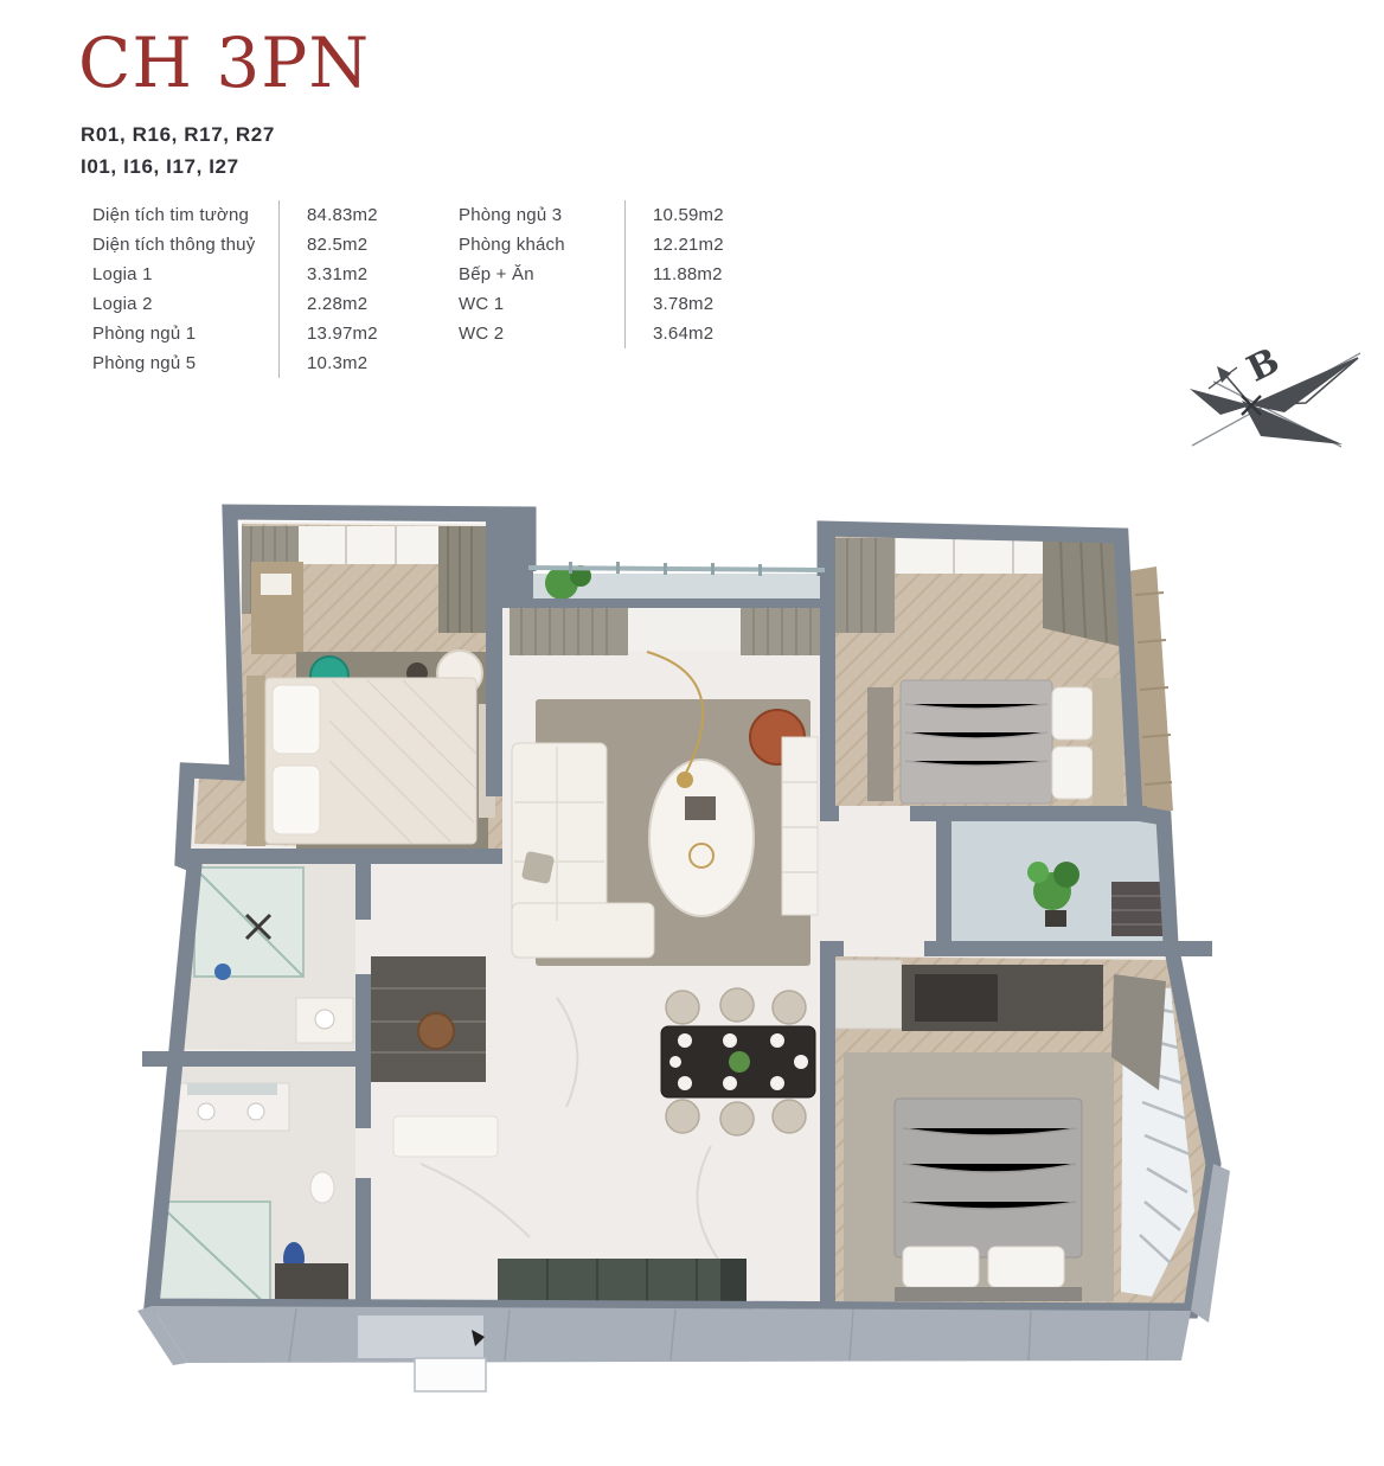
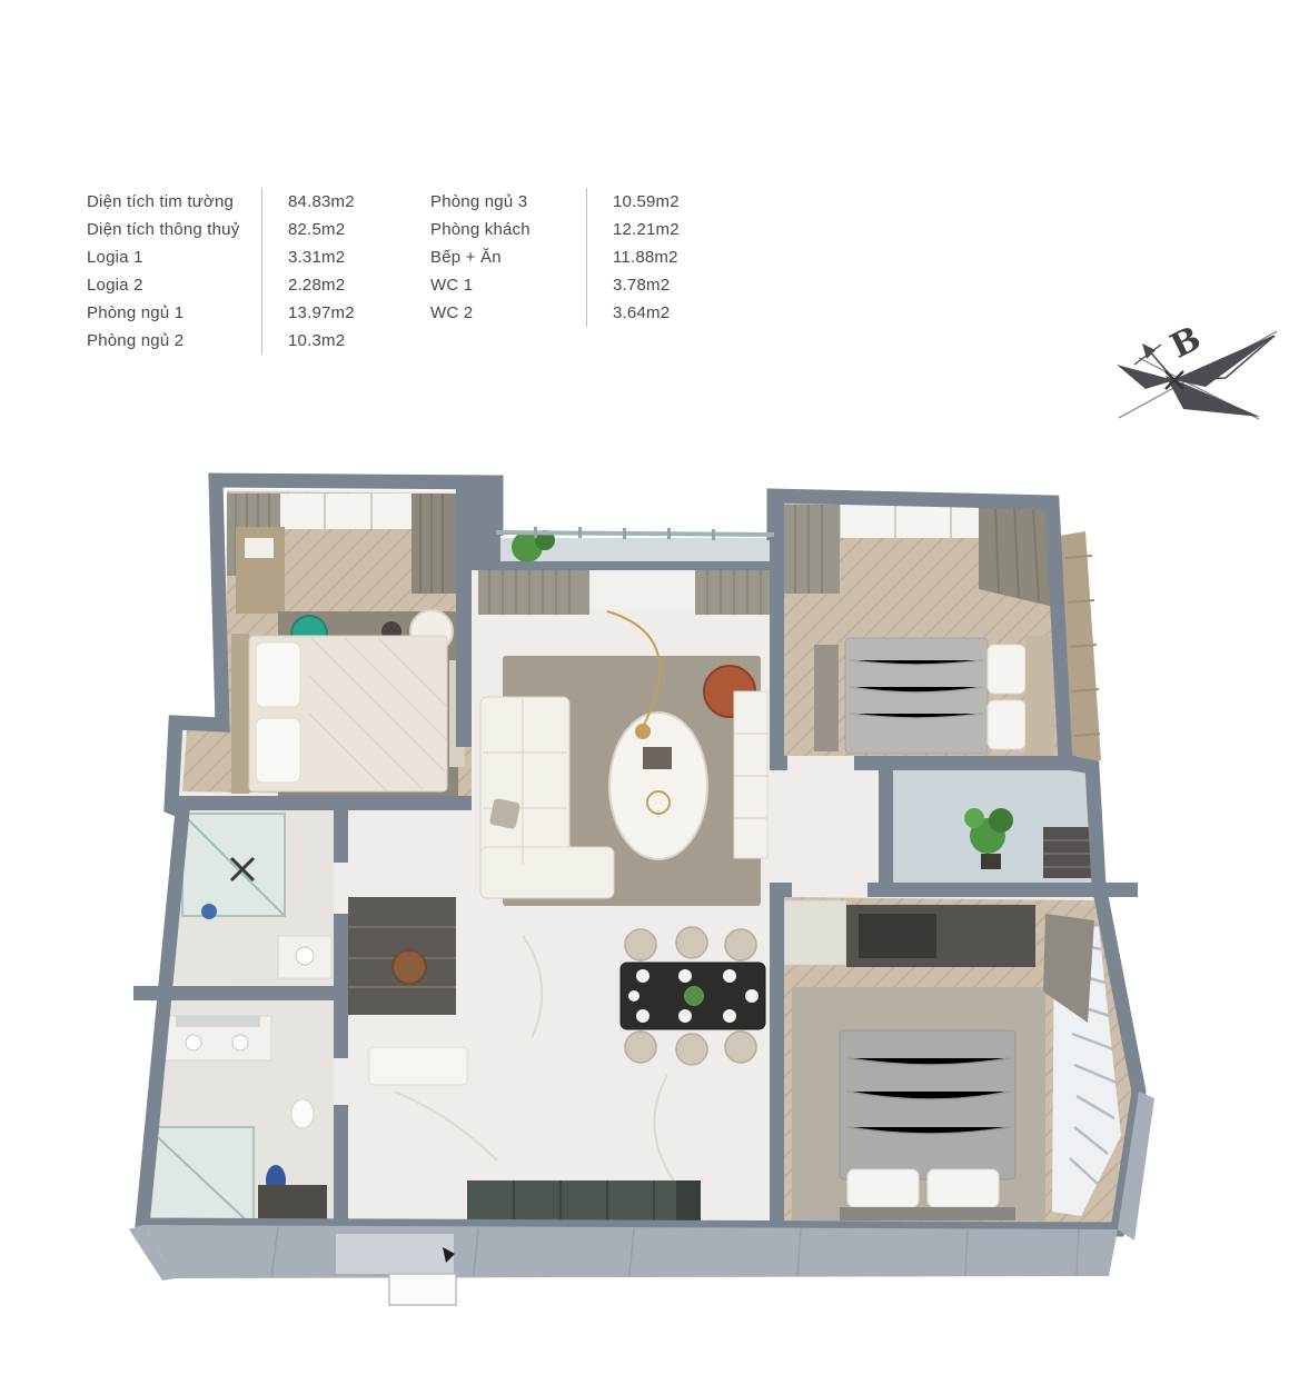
- CH 3PN
- R01, R16, R17, R27
- I01, I16, I17, I27
  Diện tích tim tường
  84.83m2
  Diện tích thông thuỷ
  82.5m2
  Logia 1
  3.31m2
  Logia 2
  2.28m2
  Phòng ngủ 1
  13.97m2
- Phòng ngủ 5
+ Phòng ngủ 2
  10.3m2
  Phòng ngủ 3
  10.59m2
  Phòng khách
  12.21m2
  Bếp + Ăn
  11.88m2
  WC 1
  3.78m2
  WC 2
  3.64m2
